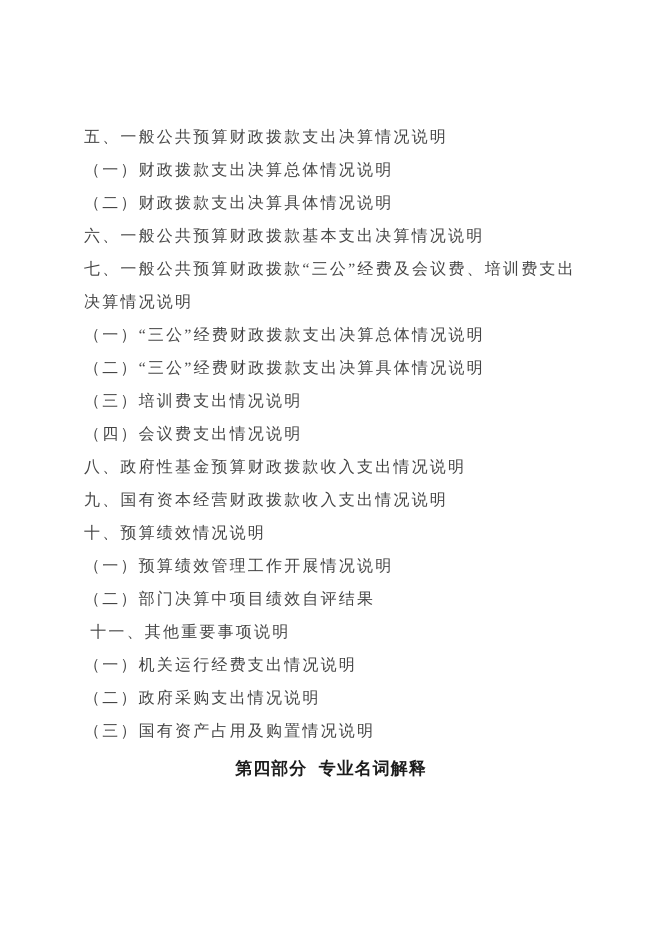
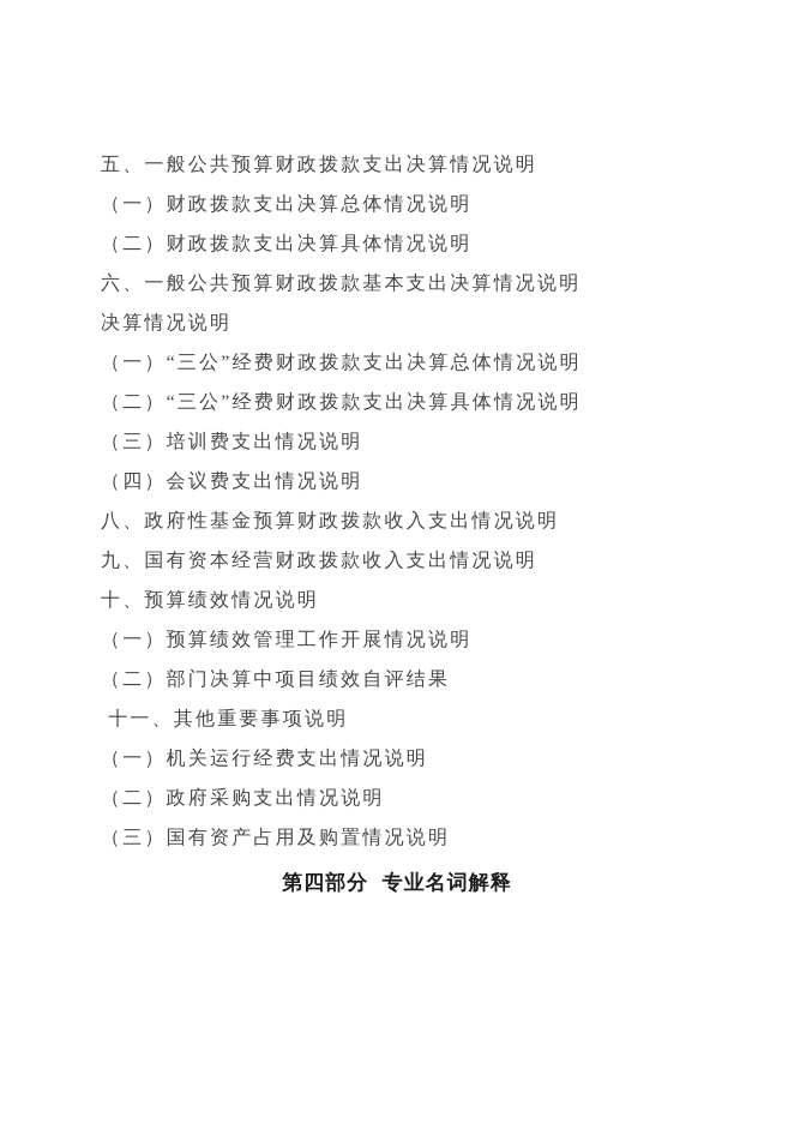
  五、一般公共预算财政拨款支出决算情况说明
  （一）财政拨款支出决算总体情况说明
  （二）财政拨款支出决算具体情况说明
  六、一般公共预算财政拨款基本支出决算情况说明
- 七、一般公共预算财政拨款“三公”经费及会议费、培训费支出
  决算情况说明
  （一）“三公”经费财政拨款支出决算总体情况说明
  （二）“三公”经费财政拨款支出决算具体情况说明
  （三）培训费支出情况说明
  （四）会议费支出情况说明
  八、政府性基金预算财政拨款收入支出情况说明
  九、国有资本经营财政拨款收入支出情况说明
  十、预算绩效情况说明
  （一）预算绩效管理工作开展情况说明
  （二）部门决算中项目绩效自评结果
  十一、其他重要事项说明
  （一）机关运行经费支出情况说明
  （二）政府采购支出情况说明
  （三）国有资产占用及购置情况说明
  第四部分 专业名词解释
